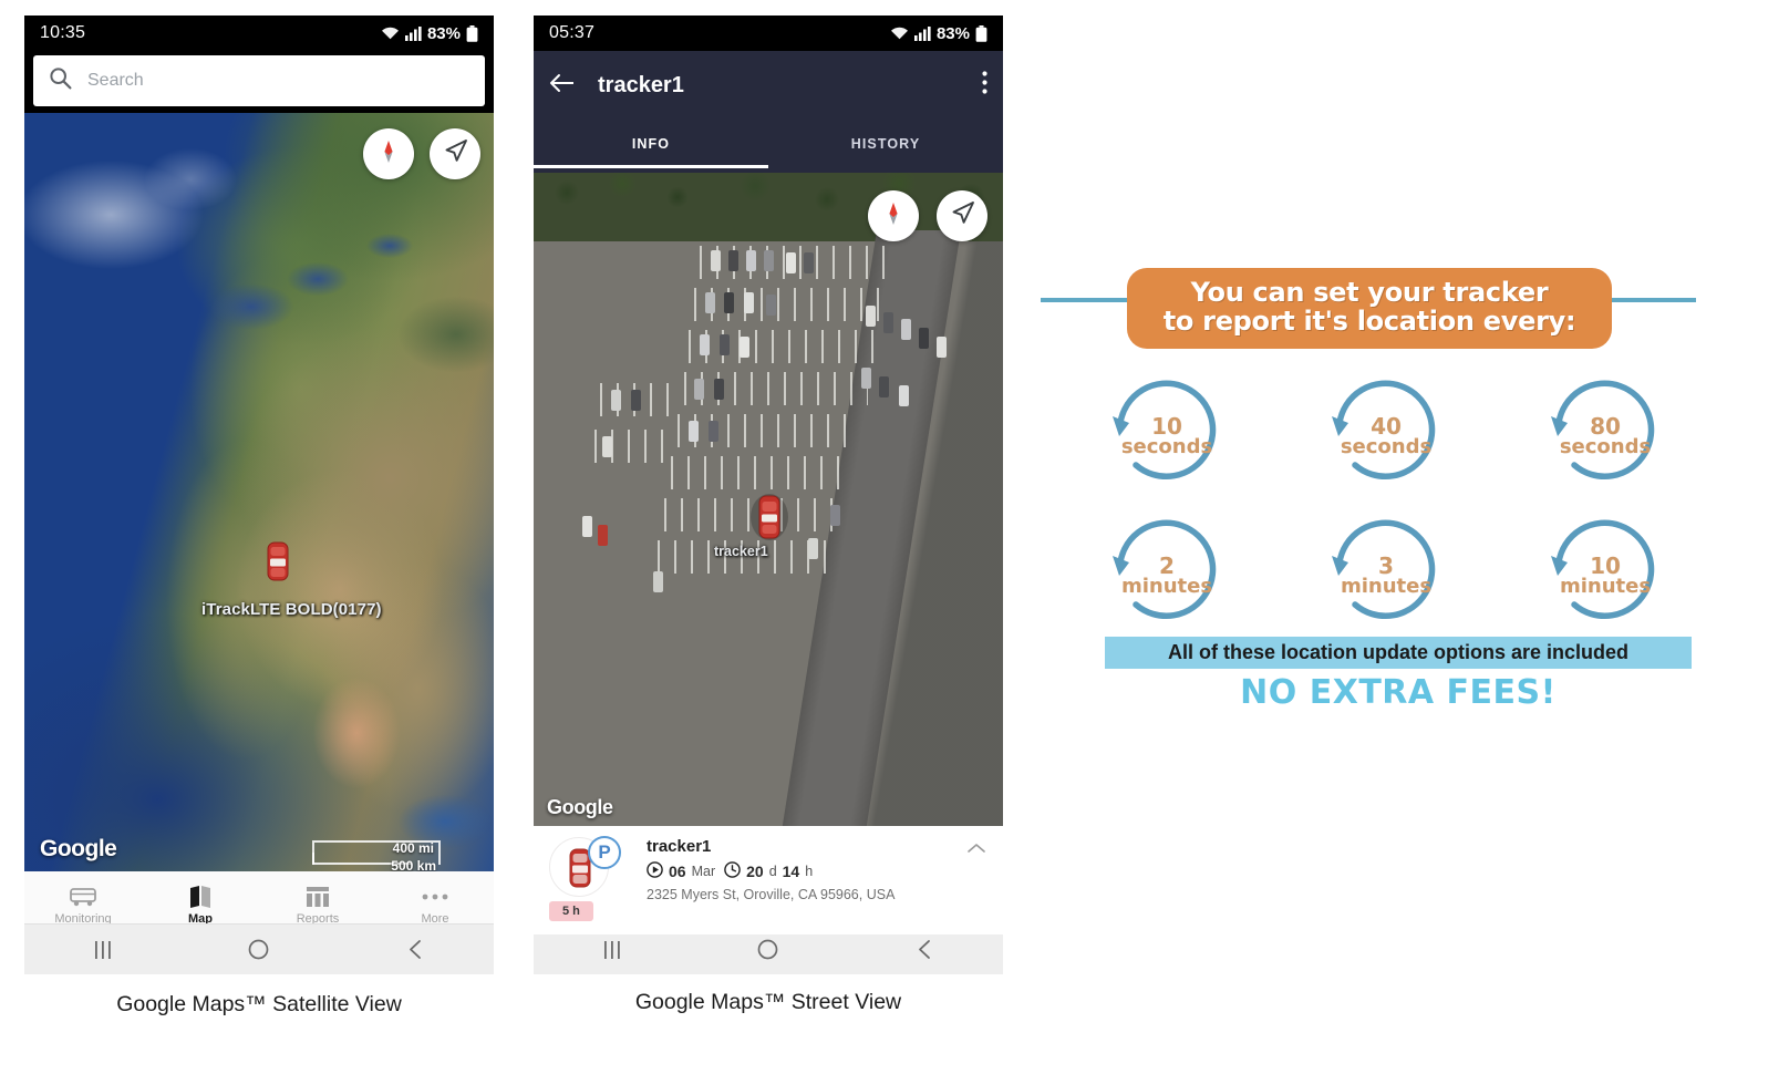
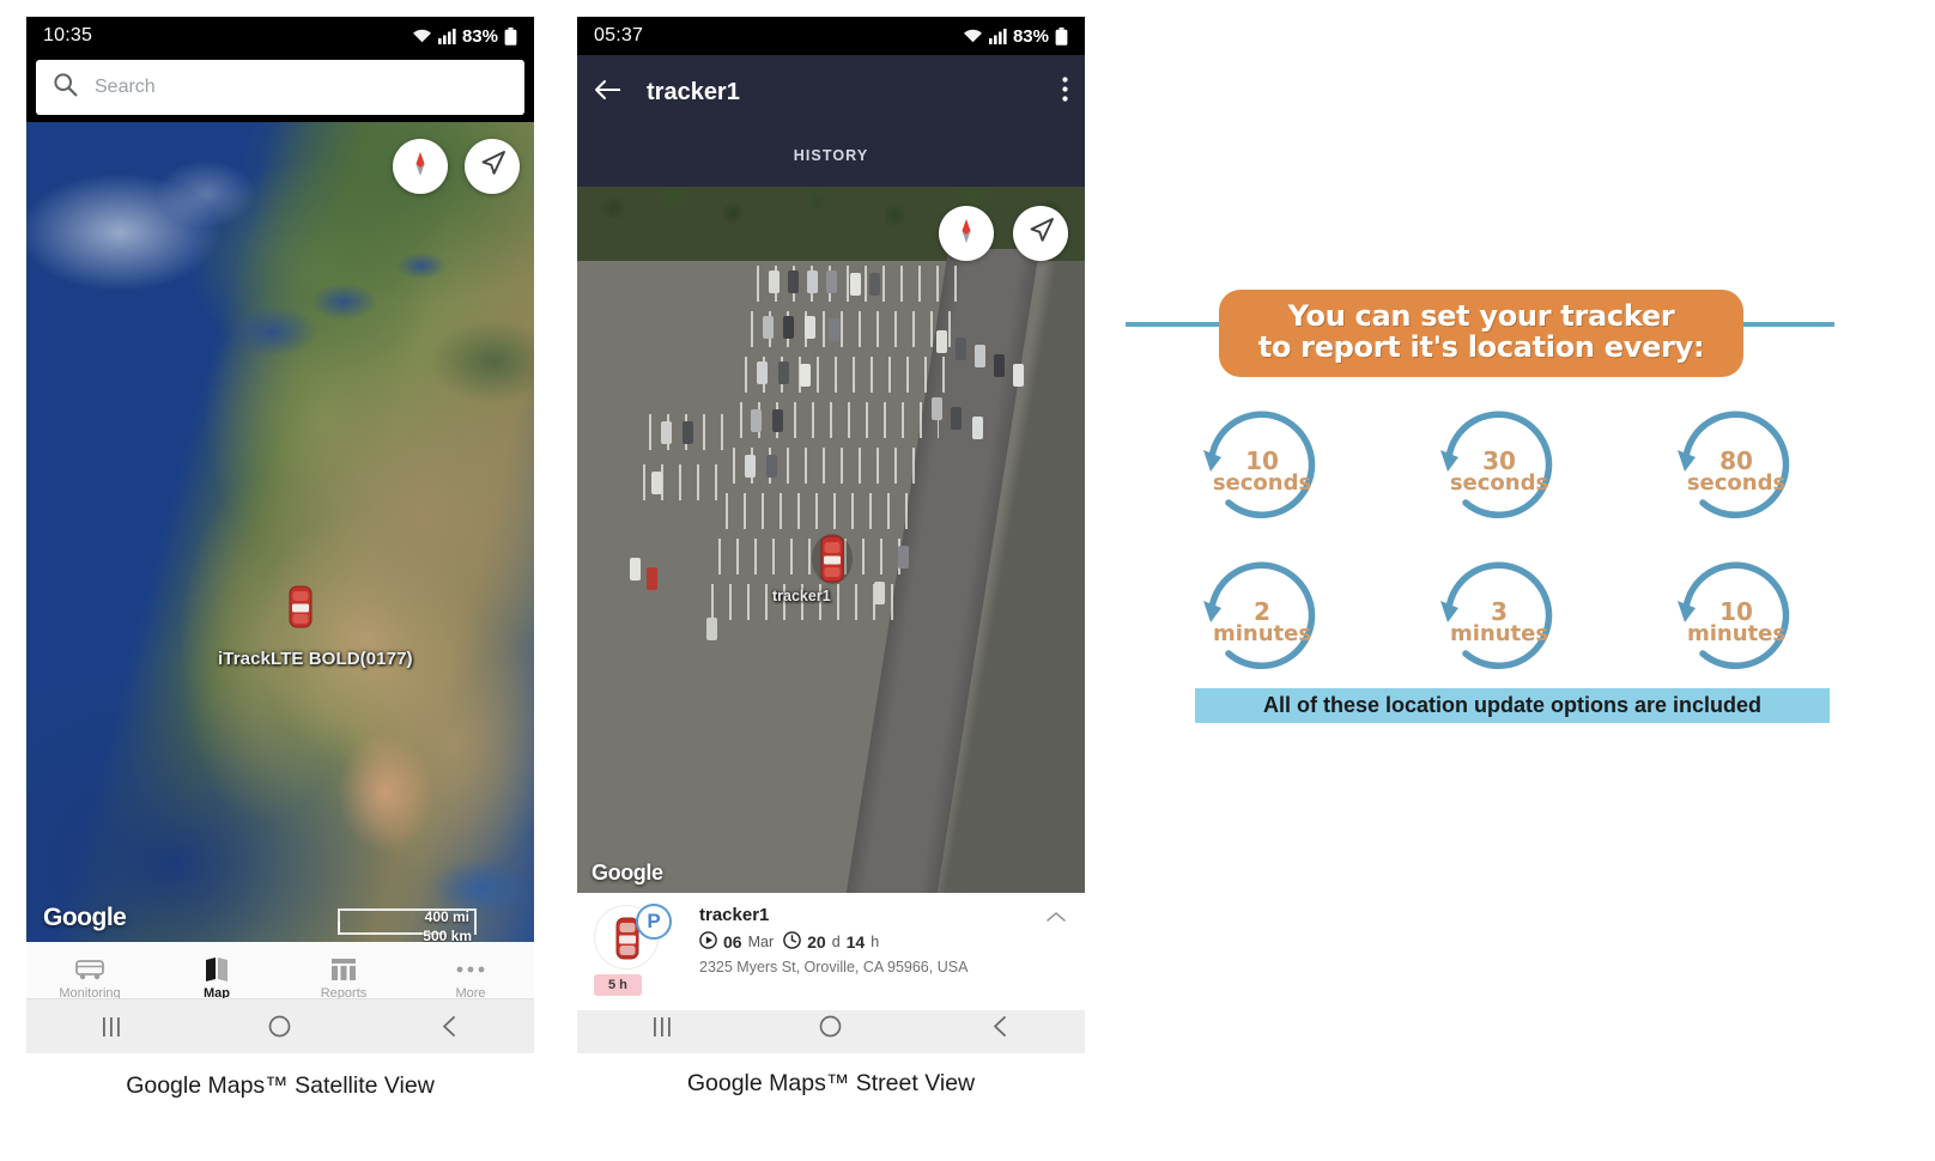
  10:35
  83%
  Search
  iTrackLTE BOLD(0177)
  Google
  400 mi
  500 km
  Monitoring
  Map
  Reports
  More
  05:37
  83%
  tracker1
- INFO
  HISTORY
  tracker1
  Google
  P
  tracker1
  06
  Mar
  20
  d
  14
  h
  2325 Myers St, Oroville, CA 95966, USA
  5 h
  Google Maps™ Satellite View
  Google Maps™ Street View
  You can set your tracker
  to report it's location every:
  10
  seconds
- 40
+ 30
  seconds
  80
  seconds
  2
  minutes
  3
  minutes
  10
  minutes
  All of these location update options are included
- NO EXTRA FEES!
